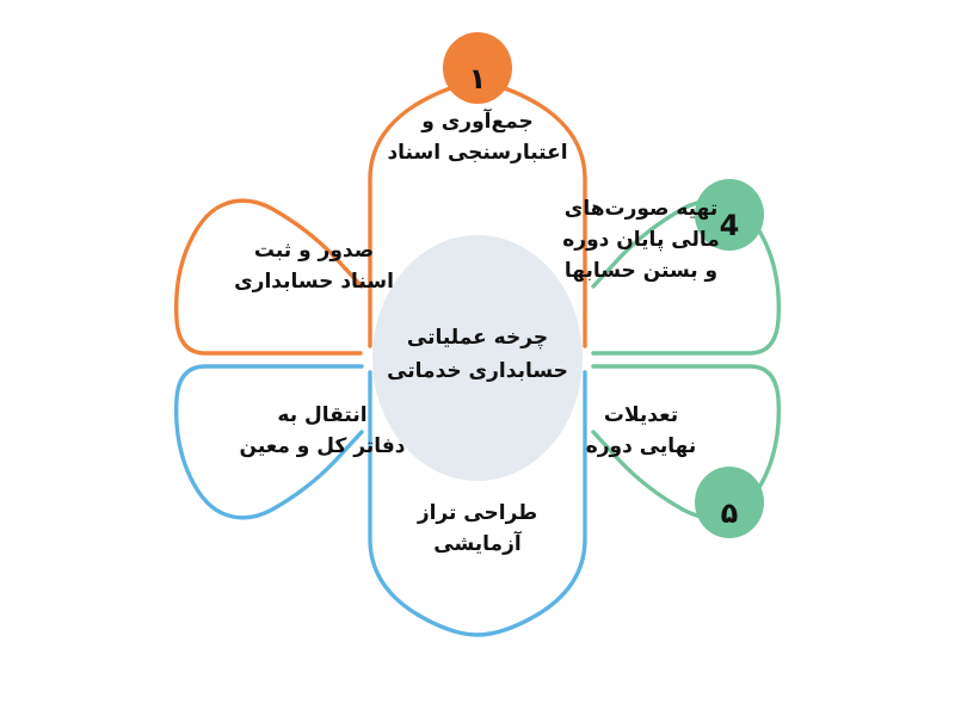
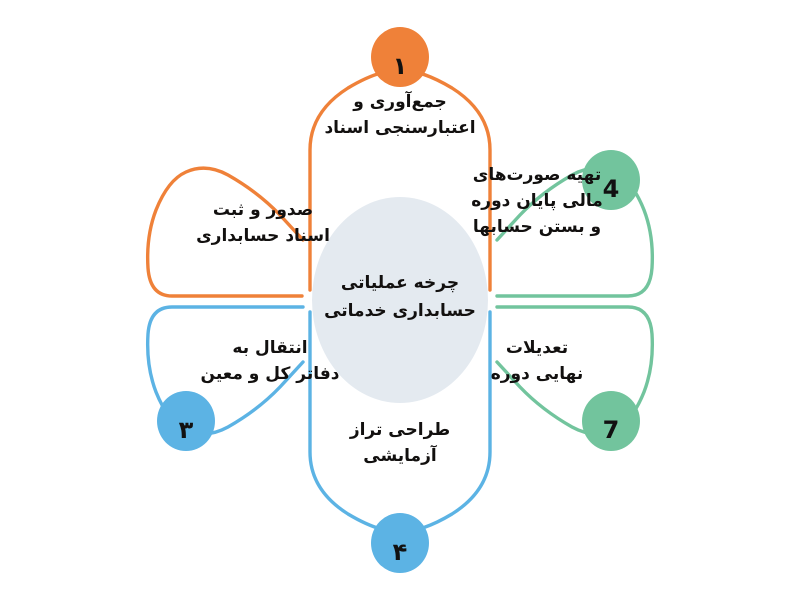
  ۱
+ ۳
+ ۴
- ۵
+ 7
  4
  جمع‌آوری و
  اعتبارسنجی اسناد
  صدور و ثبت
  اسناد حسابداری
  انتقال به
  دفاتر کل و معین
  طراحی تراز
  آزمایشی
  تعدیلات
  نهایی دوره
  تهیه صورت‌های
  مالی پایان دوره
  و بستن حسابها
  چرخه عملیاتی
  حسابداری خدماتی
